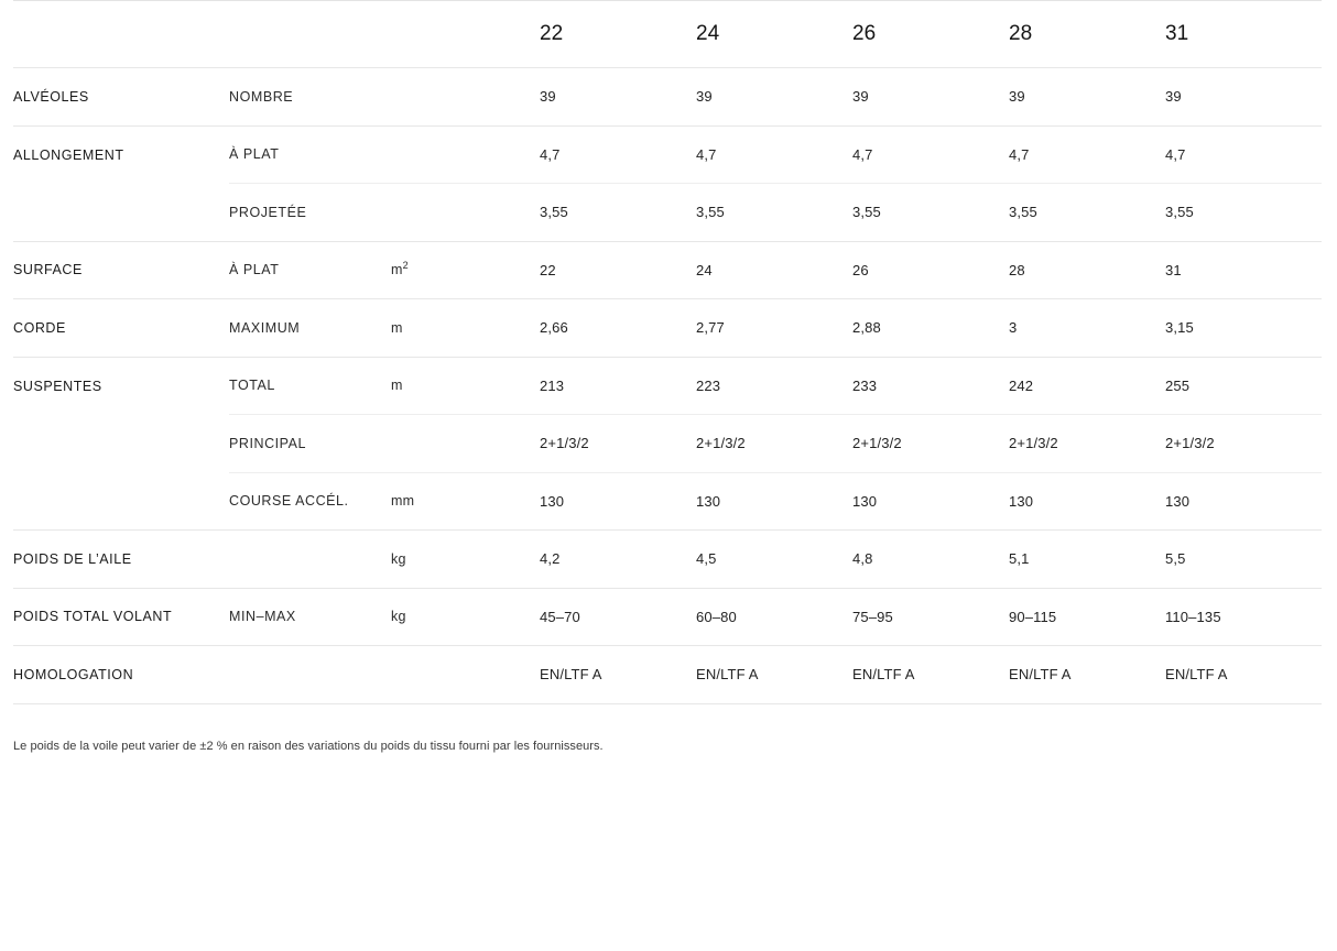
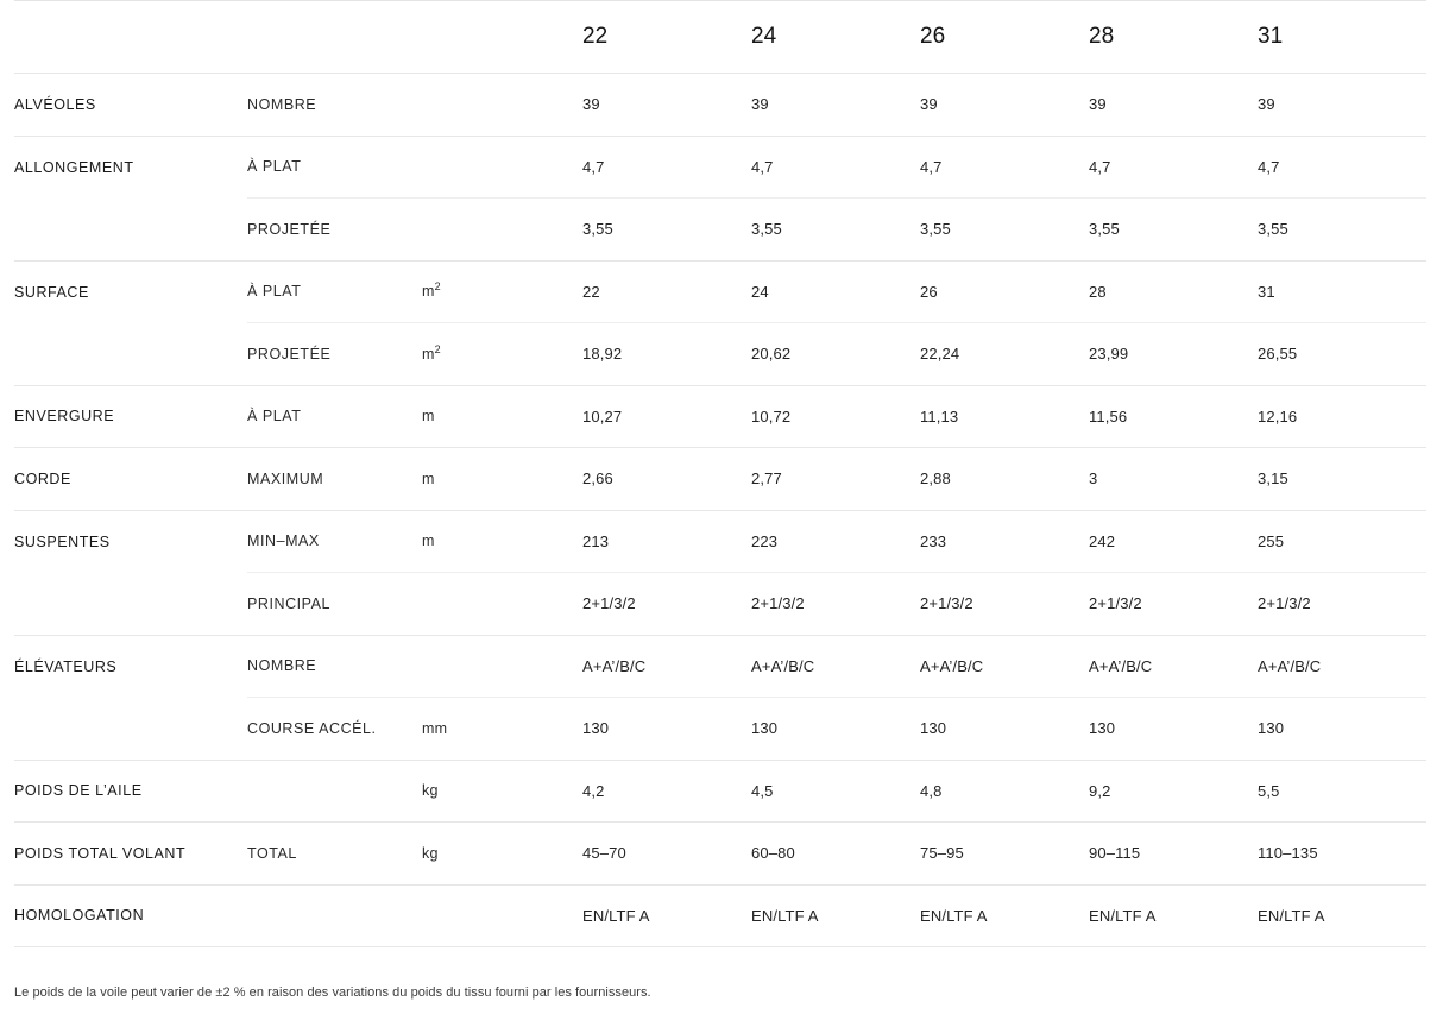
  			22	24	26	28	31
  ALVÉOLES	NOMBRE		39	39	39	39	39
  ALLONGEMENT	À PLAT		4,7	4,7	4,7	4,7	4,7
  	PROJETÉE		3,55	3,55	3,55	3,55	3,55
  SURFACE	À PLAT	m2	22	24	26	28	31
+ 	PROJETÉE	m2	18,92	20,62	22,24	23,99	26,55
+ ENVERGURE	À PLAT	m	10,27	10,72	11,13	11,56	12,16
  CORDE	MAXIMUM	m	2,66	2,77	2,88	3	3,15
- SUSPENTES	TOTAL	m	213	223	233	242	255
+ SUSPENTES	MIN–MAX	m	213	223	233	242	255
  	PRINCIPAL		2+1/3/2	2+1/3/2	2+1/3/2	2+1/3/2	2+1/3/2
+ ÉLÉVATEURS	NOMBRE		A+A’/B/C	A+A’/B/C	A+A’/B/C	A+A’/B/C	A+A’/B/C
  	COURSE ACCÉL.	mm	130	130	130	130	130
- POIDS DE L’AILE		kg	4,2	4,5	4,8	5,1	5,5
+ POIDS DE L’AILE		kg	4,2	4,5	4,8	9,2	5,5
- POIDS TOTAL VOLANT	MIN–MAX	kg	45–70	60–80	75–95	90–115	110–135
+ POIDS TOTAL VOLANT	TOTAL	kg	45–70	60–80	75–95	90–115	110–135
  HOMOLOGATION			EN/LTF A	EN/LTF A	EN/LTF A	EN/LTF A	EN/LTF A
  Le poids de la voile peut varier de ±2 % en raison des variations du poids du tissu fourni par les fournisseurs.
